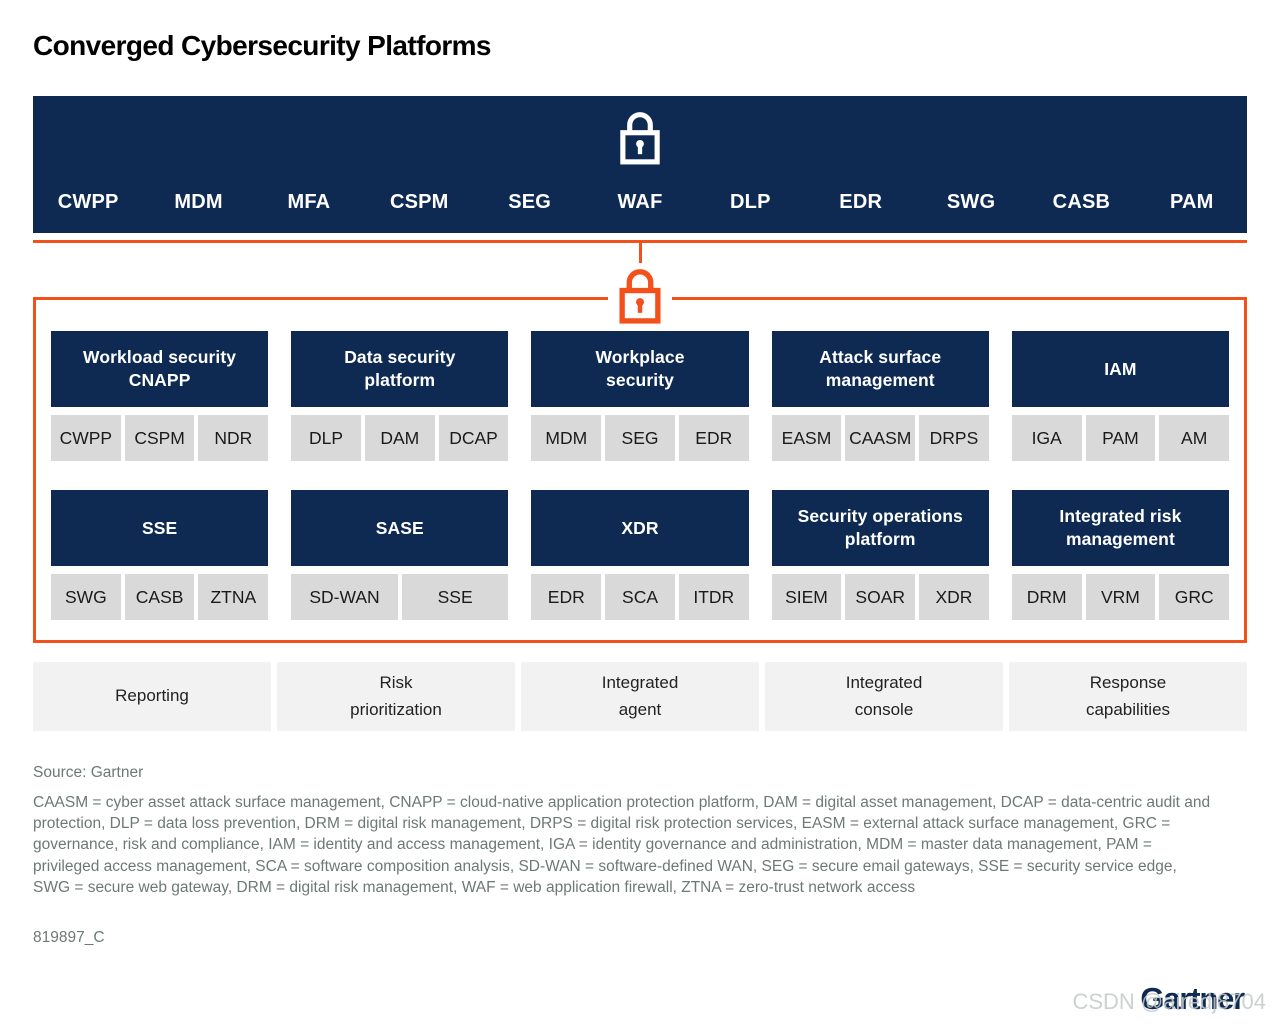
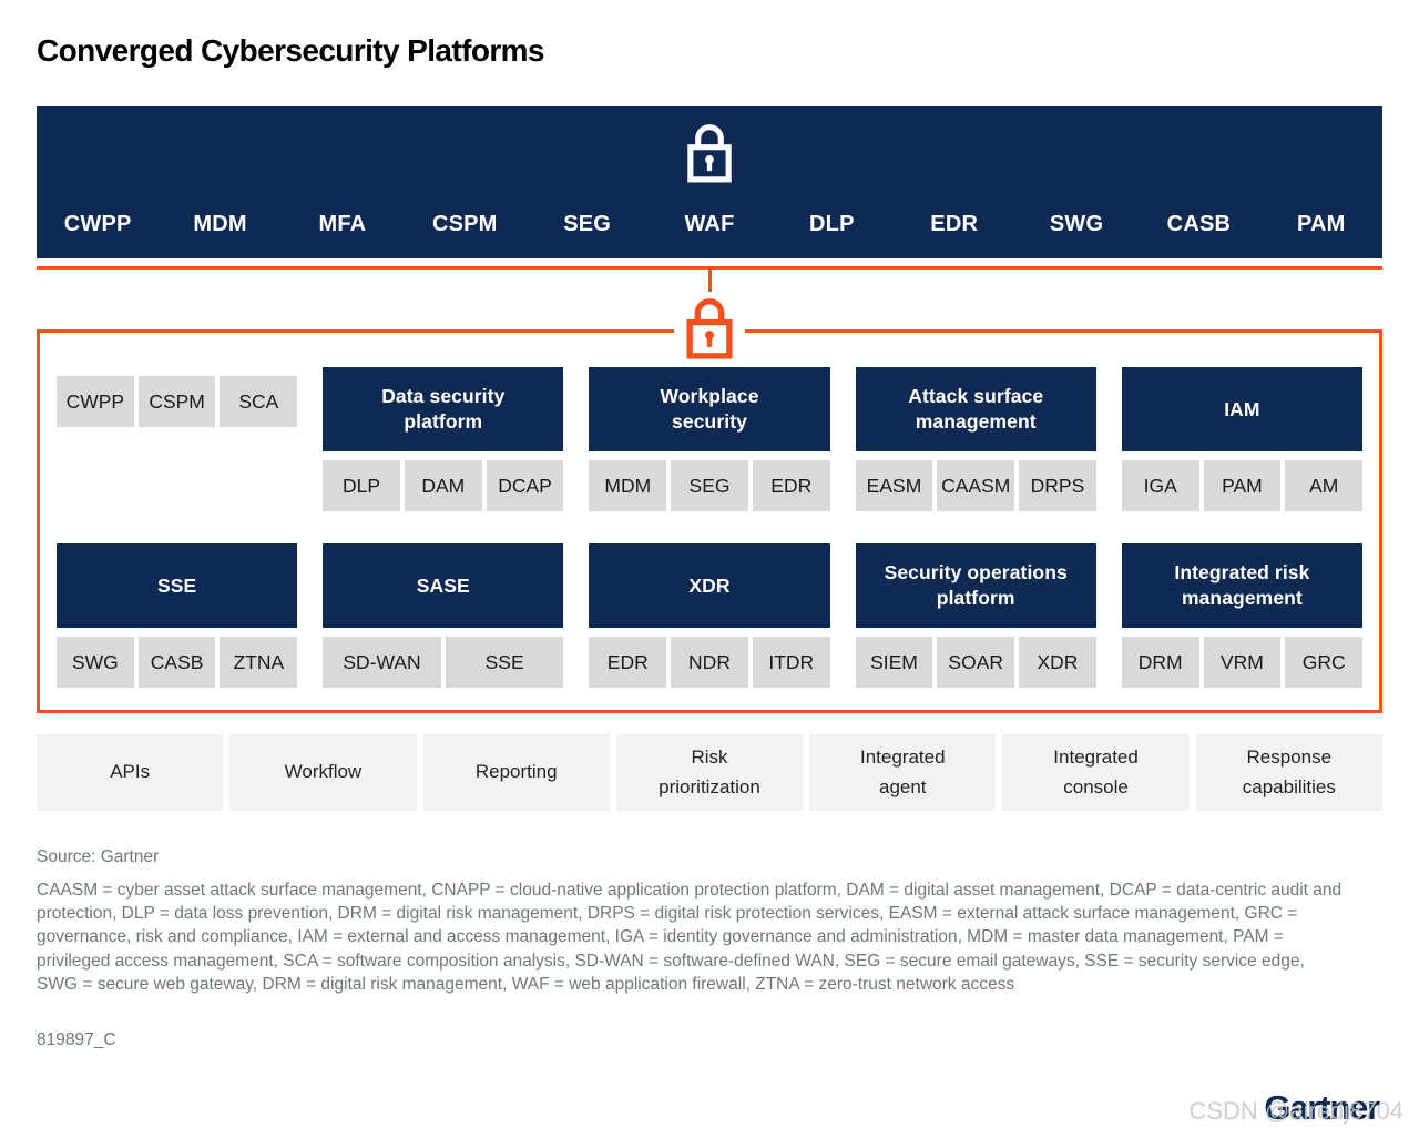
  Converged Cybersecurity Platforms
  CWPP
  MDM
  MFA
  CSPM
  SEG
  WAF
  DLP
  EDR
  SWG
  CASB
  PAM
- Workload security
- CNAPP
  CWPP
  CSPM
- NDR
+ SCA
  Data security
  platform
  DLP
  DAM
  DCAP
  Workplace
  security
  MDM
  SEG
  EDR
  Attack surface
  management
  EASM
  CAASM
  DRPS
  IAM
  IGA
  PAM
  AM
  SSE
  SWG
  CASB
  ZTNA
  SASE
  SD-WAN
  SSE
  XDR
  EDR
- SCA
+ NDR
  ITDR
  Security operations
  platform
  SIEM
  SOAR
  XDR
  Integrated risk
  management
  DRM
  VRM
  GRC
+ APIs
+ Workflow
  Reporting
  Risk
  prioritization
  Integrated
  agent
  Integrated
  console
  Response
  capabilities
  Source: Gartner
- CAASM = cyber asset attack surface management, CNAPP = cloud-native application protection platform, DAM = digital asset management, DCAP = data-centric audit and protection, DLP = data loss prevention, DRM = digital risk management, DRPS = digital risk protection services, EASM = external attack surface management, GRC = governance, risk and compliance, IAM = identity and access management, IGA = identity governance and administration, MDM = master data management, PAM = privileged access management, SCA = software composition analysis, SD-WAN = software-defined WAN, SEG = secure email gateways, SSE = security service edge, SWG = secure web gateway, DRM = digital risk management, WAF = web application firewall, ZTNA = zero-trust network access
+ CAASM = cyber asset attack surface management, CNAPP = cloud-native application protection platform, DAM = digital asset management, DCAP = data-centric audit and protection, DLP = data loss prevention, DRM = digital risk management, DRPS = digital risk protection services, EASM = external attack surface management, GRC = governance, risk and compliance, IAM = external and access management, IGA = identity governance and administration, MDM = master data management, PAM = privileged access management, SCA = software composition analysis, SD-WAN = software-defined WAN, SEG = secure email gateways, SSE = security service edge, SWG = secure web gateway, DRM = digital risk management, WAF = web application firewall, ZTNA = zero-trust network access
  819897_C
  CSDN @airedj8704
  Gartner
